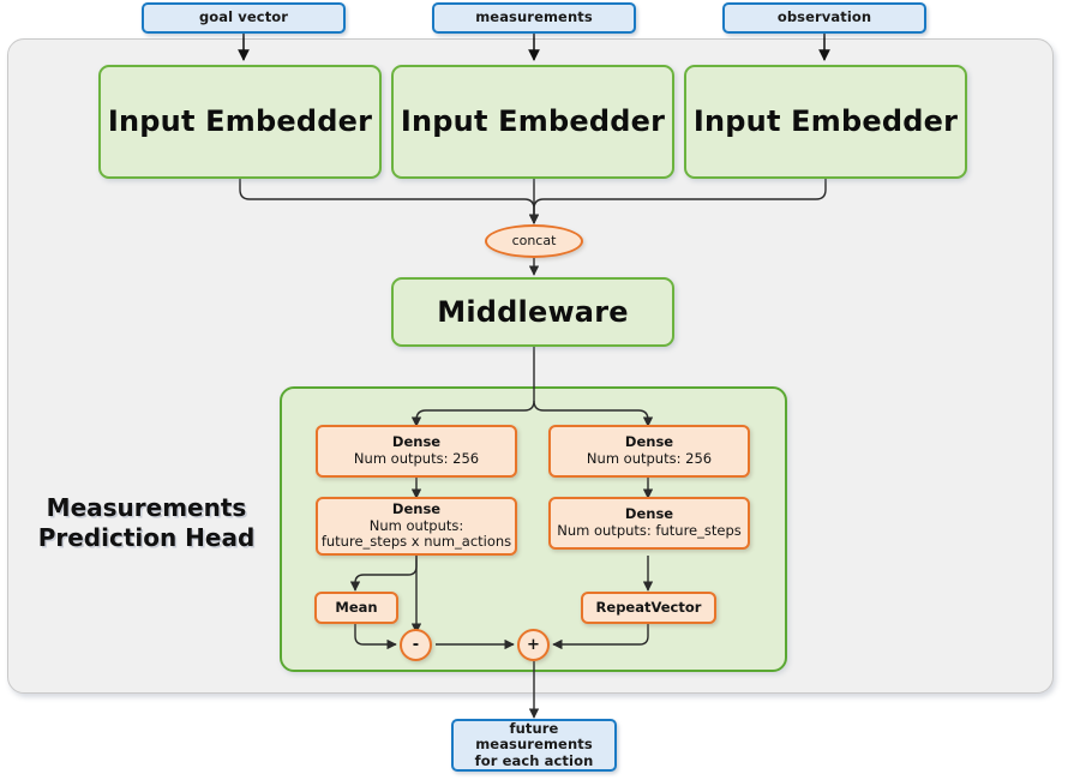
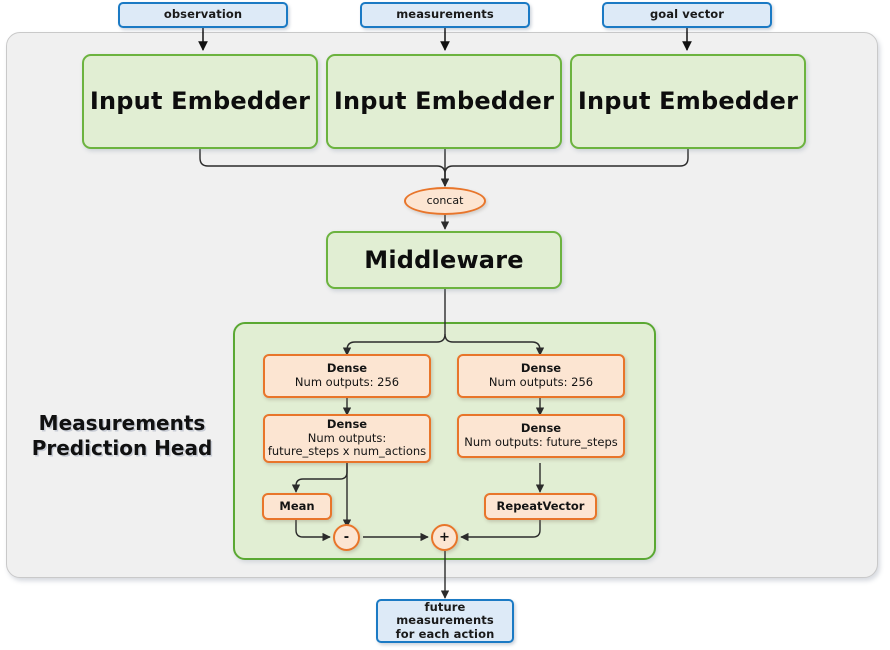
- goal vector
+ observation
  measurements
- observation
+ goal vector
  Input Embedder
  Input Embedder
  Input Embedder
  concat
  Middleware
  Measurements
  Prediction Head
  Dense
  Num outputs: 256
  Dense
  Num outputs:
  future_steps x num_actions
  Mean
  Dense
  Num outputs: 256
  Dense
  Num outputs: future_steps
  RepeatVector
  -
  +
  future measurements
  for each action
